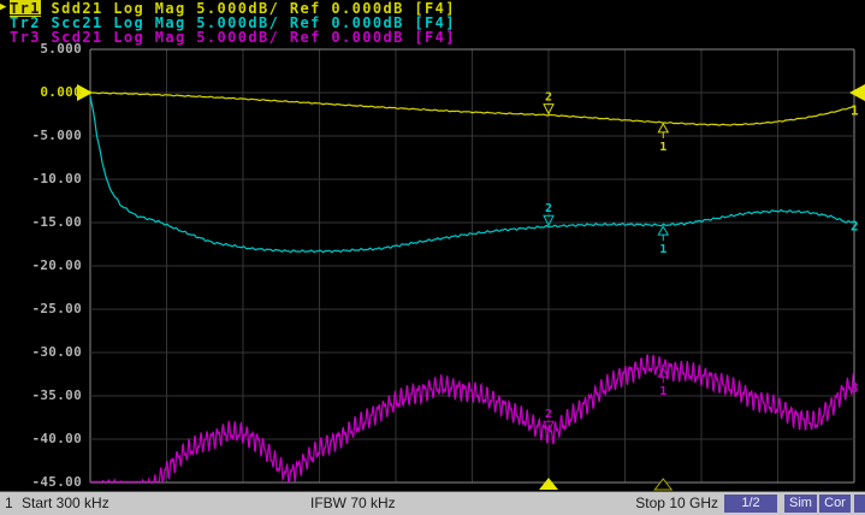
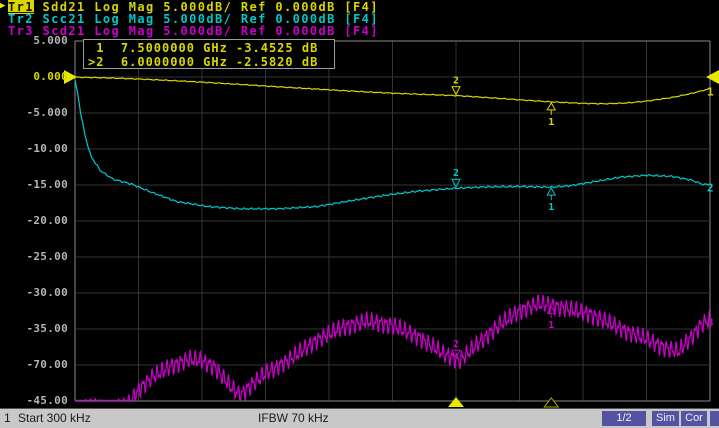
  3
  2
  1
  1
  2
  1
  2
  1
  2
  ▶
  Tr1 Sdd21 Log Mag 5.000dB/ Ref 0.000dB [F4]
  Tr2 Scc21 Log Mag 5.000dB/ Ref 0.000dB [F4]
  Tr3 Scd21 Log Mag 5.000dB/ Ref 0.000dB [F4]
+ 1 7.5000000 GHz -3.4525 dB
+ >2 6.0000000 GHz -2.5820 dB
  5.000
  0.000
  -5.000
  -10.00
  -15.00
  -20.00
  -25.00
  -30.00
  -35.00
- -40.00
+ -70.00
  -45.00
  1
  Start 300 kHz
  IFBW 70 kHz
- Stop 10 GHz
  1/2
  Sim
  Cor
